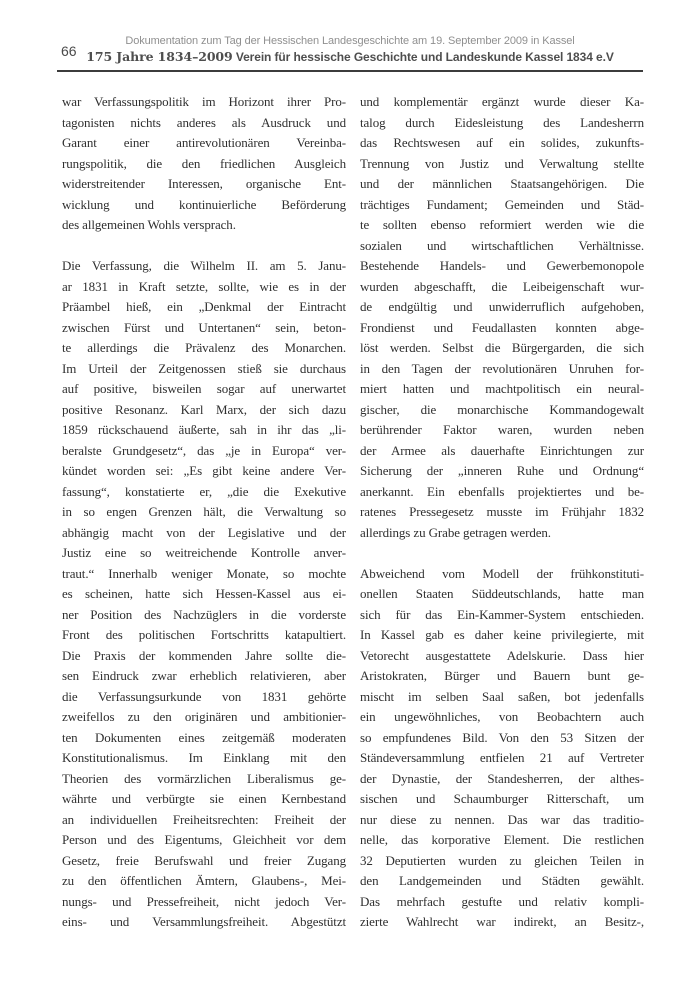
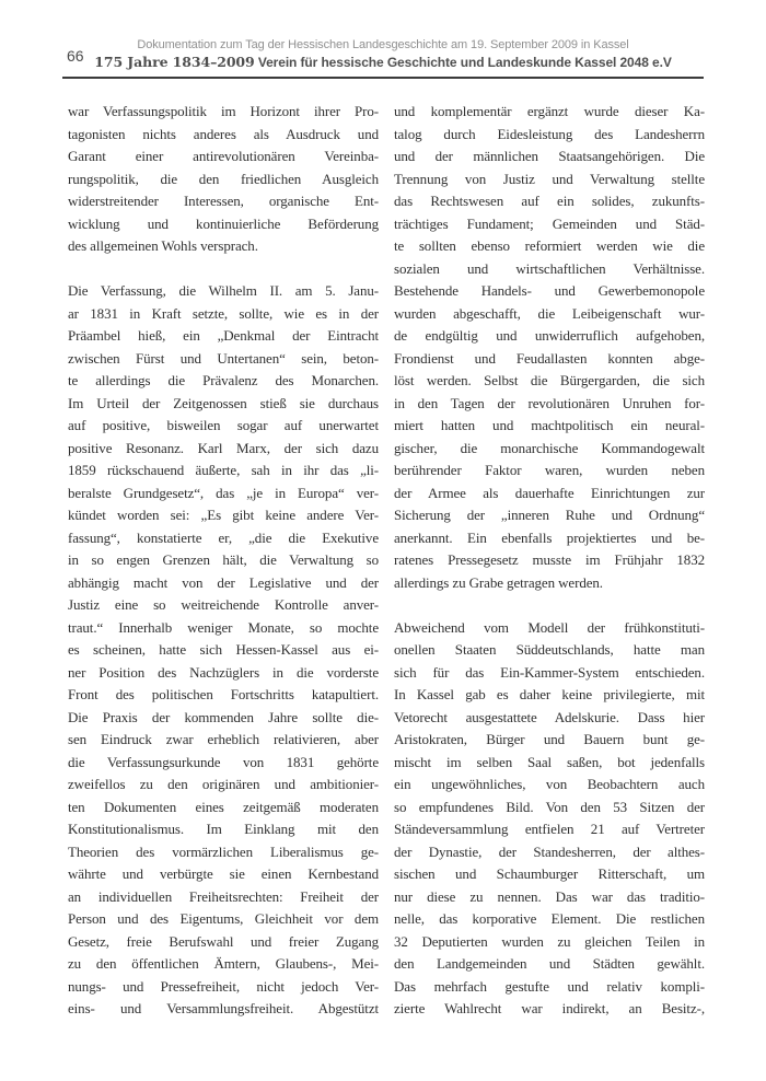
  66
  Dokumentation zum Tag der Hessischen Landesgeschichte am 19. September 2009 in Kassel
- 175 Jahre 1834–2009 Verein für hessische Geschichte und Landeskunde Kassel 1834 e.V
+ 175 Jahre 1834–2009 Verein für hessische Geschichte und Landeskunde Kassel 2048 e.V
  war Verfassungspolitik im Horizont ihrer Pro-
  tagonisten nichts anderes als Ausdruck und
  Garant einer antirevolutionären Vereinba-
  rungspolitik, die den friedlichen Ausgleich
  widerstreitender Interessen, organische Ent-
  wicklung und kontinuierliche Beförderung
  des allgemeinen Wohls versprach.
  Die Verfassung, die Wilhelm II. am 5. Janu-
  ar 1831 in Kraft setzte, sollte, wie es in der
  Präambel hieß, ein „Denkmal der Eintracht
  zwischen Fürst und Untertanen“ sein, beton-
  te allerdings die Prävalenz des Monarchen.
  Im Urteil der Zeitgenossen stieß sie durchaus
  auf positive, bisweilen sogar auf unerwartet
  positive Resonanz. Karl Marx, der sich dazu
  1859 rückschauend äußerte, sah in ihr das „li-
  beralste Grundgesetz“, das „je in Europa“ ver-
  kündet worden sei: „Es gibt keine andere Ver-
  fassung“, konstatierte er, „die die Exekutive
  in so engen Grenzen hält, die Verwaltung so
  abhängig macht von der Legislative und der
  Justiz eine so weitreichende Kontrolle anver-
  traut.“ Innerhalb weniger Monate, so mochte
  es scheinen, hatte sich Hessen-Kassel aus ei-
  ner Position des Nachzüglers in die vorderste
  Front des politischen Fortschritts katapultiert.
  Die Praxis der kommenden Jahre sollte die-
  sen Eindruck zwar erheblich relativieren, aber
  die Verfassungsurkunde von 1831 gehörte
  zweifellos zu den originären und ambitionier-
  ten Dokumenten eines zeitgemäß moderaten
  Konstitutionalismus. Im Einklang mit den
  Theorien des vormärzlichen Liberalismus ge-
  währte und verbürgte sie einen Kernbestand
  an individuellen Freiheitsrechten: Freiheit der
  Person und des Eigentums, Gleichheit vor dem
  Gesetz, freie Berufswahl und freier Zugang
  zu den öffentlichen Ämtern, Glaubens-, Mei-
  nungs- und Pressefreiheit, nicht jedoch Ver-
  eins- und Versammlungsfreiheit. Abgestützt
  und komplementär ergänzt wurde dieser Ka-
  talog durch Eidesleistung des Landesherrn
- das Rechtswesen auf ein solides, zukunfts-
+ und der männlichen Staatsangehörigen. Die
  Trennung von Justiz und Verwaltung stellte
- und der männlichen Staatsangehörigen. Die
+ das Rechtswesen auf ein solides, zukunfts-
  trächtiges Fundament; Gemeinden und Städ-
  te sollten ebenso reformiert werden wie die
  sozialen und wirtschaftlichen Verhältnisse.
  Bestehende Handels- und Gewerbemonopole
  wurden abgeschafft, die Leibeigenschaft wur-
  de endgültig und unwiderruflich aufgehoben,
  Frondienst und Feudallasten konnten abge-
  löst werden. Selbst die Bürgergarden, die sich
  in den Tagen der revolutionären Unruhen for-
  miert hatten und machtpolitisch ein neural-
  gischer, die monarchische Kommandogewalt
  berührender Faktor waren, wurden neben
  der Armee als dauerhafte Einrichtungen zur
  Sicherung der „inneren Ruhe und Ordnung“
  anerkannt. Ein ebenfalls projektiertes und be-
  ratenes Pressegesetz musste im Frühjahr 1832
  allerdings zu Grabe getragen werden.
  Abweichend vom Modell der frühkonstituti-
  onellen Staaten Süddeutschlands, hatte man
  sich für das Ein-Kammer-System entschieden.
  In Kassel gab es daher keine privilegierte, mit
  Vetorecht ausgestattete Adelskurie. Dass hier
  Aristokraten, Bürger und Bauern bunt ge-
  mischt im selben Saal saßen, bot jedenfalls
  ein ungewöhnliches, von Beobachtern auch
  so empfundenes Bild. Von den 53 Sitzen der
  Ständeversammlung entfielen 21 auf Vertreter
  der Dynastie, der Standesherren, der althes-
  sischen und Schaumburger Ritterschaft, um
  nur diese zu nennen. Das war das traditio-
  nelle, das korporative Element. Die restlichen
  32 Deputierten wurden zu gleichen Teilen in
  den Landgemeinden und Städten gewählt.
  Das mehrfach gestufte und relativ kompli-
  zierte Wahlrecht war indirekt, an Besitz-,
